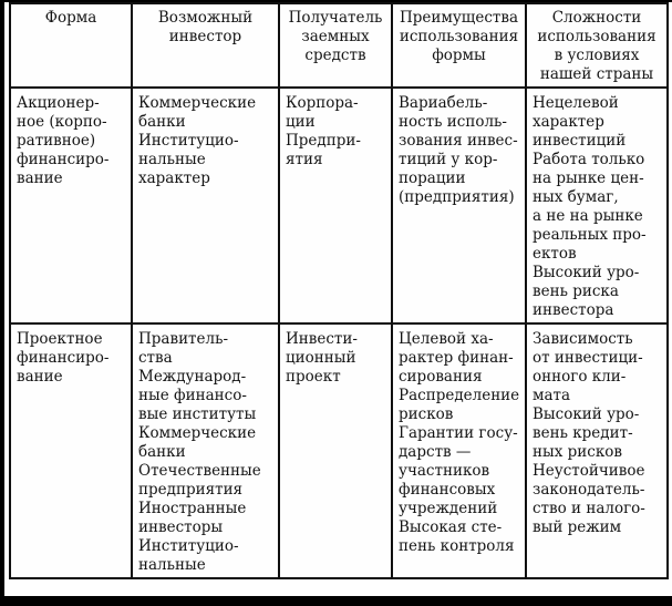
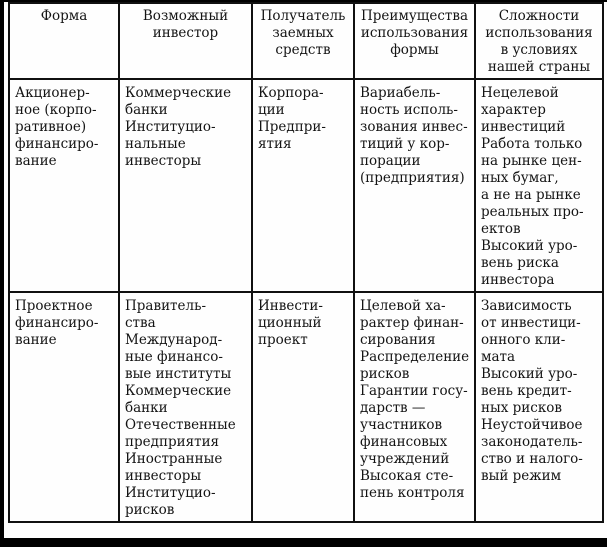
  Форма	Возможный инвестор	Получатель заемных средств	Преимущества использования формы	Сложности использования в условиях нашей страны
- Акционер- ное (корпо- ративное) финансиро- вание	Коммерческие банки Институцио- нальные характер	Корпора- ции Предпри- ятия	Вариабель- ность исполь- зования инвес- тиций у кор- порации (предприятия)	Нецелевой характер инвестиций Работа только на рынке цен- ных бумаг, а не на рынке реальных про- ектов Высокий уро- вень риска инвестора
+ Акционер- ное (корпо- ративное) финансиро- вание	Коммерческие банки Институцио- нальные инвесторы	Корпора- ции Предпри- ятия	Вариабель- ность исполь- зования инвес- тиций у кор- порации (предприятия)	Нецелевой характер инвестиций Работа только на рынке цен- ных бумаг, а не на рынке реальных про- ектов Высокий уро- вень риска инвестора
- Проектное финансиро- вание	Правитель- ства Международ- ные финансо- вые институты Коммерческие банки Отечественные предприятия Иностранные инвесторы Институцио- нальные	Инвести- ционный проект	Целевой ха- рактер финан- сирования Распределение рисков Гарантии госу- дарств — участников финансовых учреждений Высокая сте- пень контроля	Зависимость от инвестици- онного кли- мата Высокий уро- вень кредит- ных рисков Неустойчивое законодатель- ство и налого- вый режим
+ Проектное финансиро- вание	Правитель- ства Международ- ные финансо- вые институты Коммерческие банки Отечественные предприятия Иностранные инвесторы Институцио- рисков	Инвести- ционный проект	Целевой ха- рактер финан- сирования Распределение рисков Гарантии госу- дарств — участников финансовых учреждений Высокая сте- пень контроля	Зависимость от инвестици- онного кли- мата Высокий уро- вень кредит- ных рисков Неустойчивое законодатель- ство и налого- вый режим
